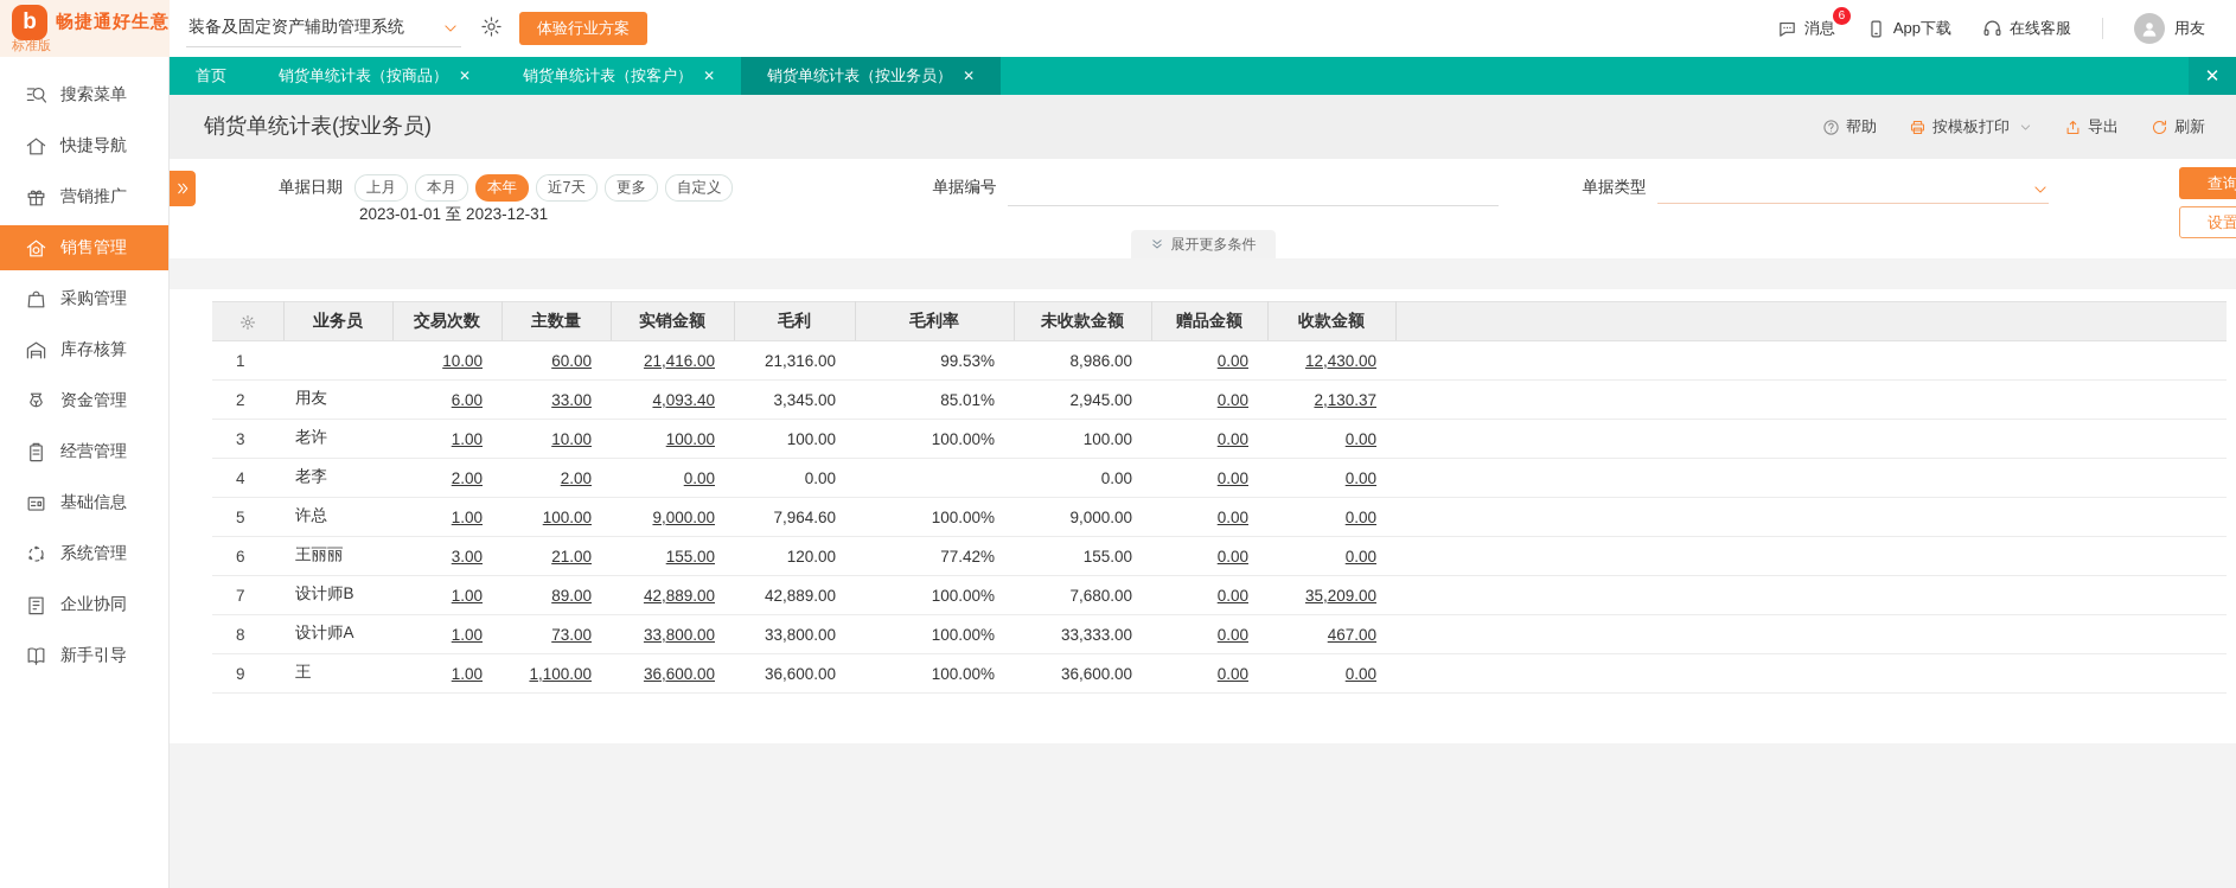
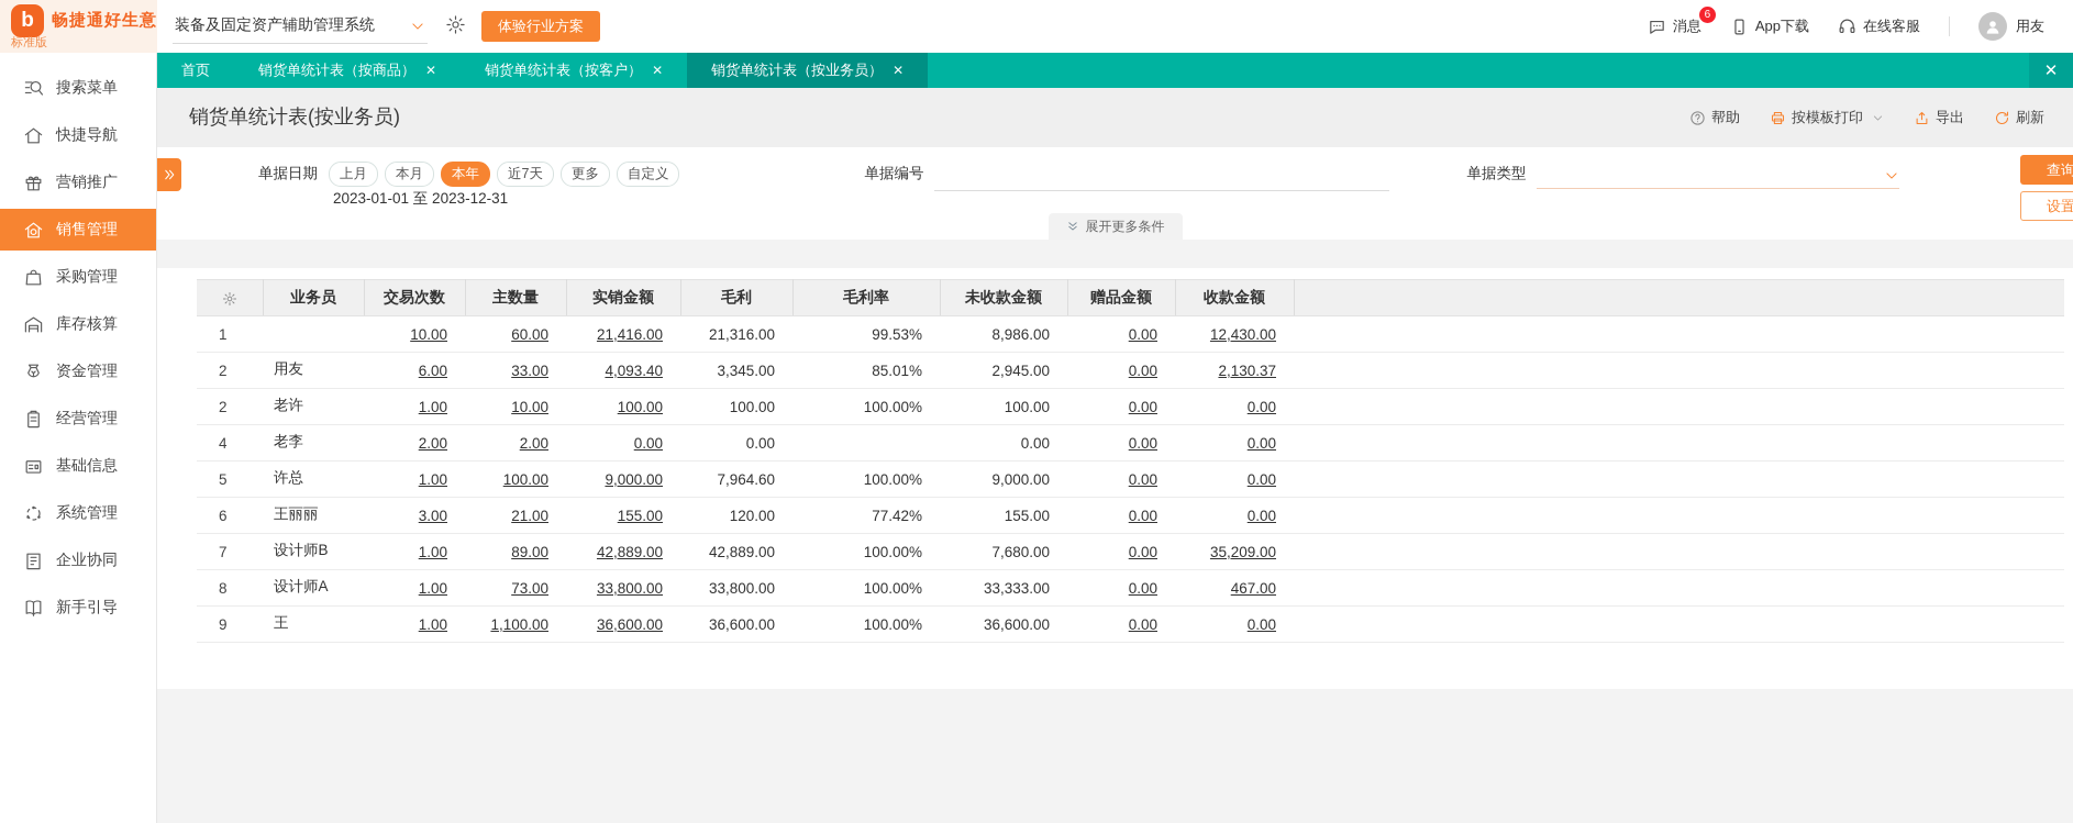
  b
  畅捷通好生意
  标准版
  装备及固定资产辅助管理系统
  体验行业方案
  消息
  6
  App下载
  在线客服
  用友
  搜索菜单
  快捷导航
  营销推广
  销售管理
  采购管理
  库存核算
  资金管理
  经营管理
  基础信息
  系统管理
  企业协同
  新手引导
  首页
  销货单统计表（按商品）
  ✕
  销货单统计表（按客户）
  ✕
  销货单统计表（按业务员）
  ✕
  ✕
  销货单统计表(按业务员)
  帮助
  按模板打印
  导出
  刷新
  单据日期
  上月
  本月
  本年
  近7天
  更多
  自定义
  2023-01-01 至 2023-12-31
  单据编号
  单据类型
  查询
  设置
  展开更多条件
  	业务员	交易次数	主数量	实销金额	毛利	毛利率	未收款金额	赠品金额	收款金额
  1		10.00	60.00	21,416.00	21,316.00	99.53%	8,986.00	0.00	12,430.00
  2	用友	6.00	33.00	4,093.40	3,345.00	85.01%	2,945.00	0.00	2,130.37
- 3	老许	1.00	10.00	100.00	100.00	100.00%	100.00	0.00	0.00
+ 2	老许	1.00	10.00	100.00	100.00	100.00%	100.00	0.00	0.00
  4	老李	2.00	2.00	0.00	0.00		0.00	0.00	0.00
  5	许总	1.00	100.00	9,000.00	7,964.60	100.00%	9,000.00	0.00	0.00
  6	王丽丽	3.00	21.00	155.00	120.00	77.42%	155.00	0.00	0.00
  7	设计师B	1.00	89.00	42,889.00	42,889.00	100.00%	7,680.00	0.00	35,209.00
  8	设计师A	1.00	73.00	33,800.00	33,800.00	100.00%	33,333.00	0.00	467.00
  9	王	1.00	1,100.00	36,600.00	36,600.00	100.00%	36,600.00	0.00	0.00
